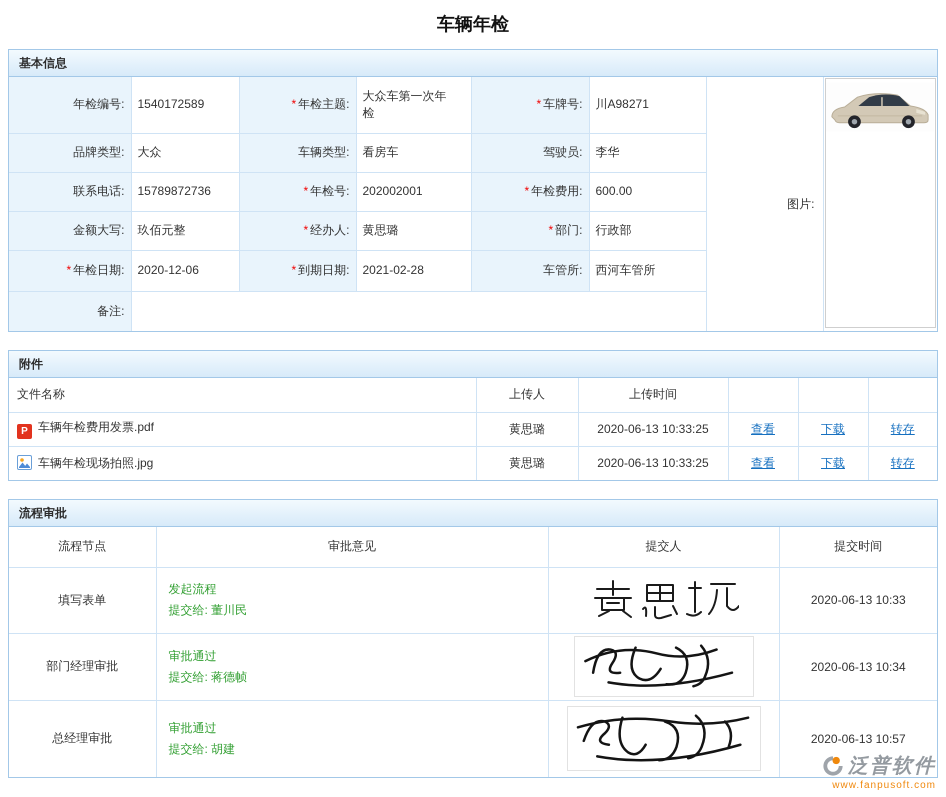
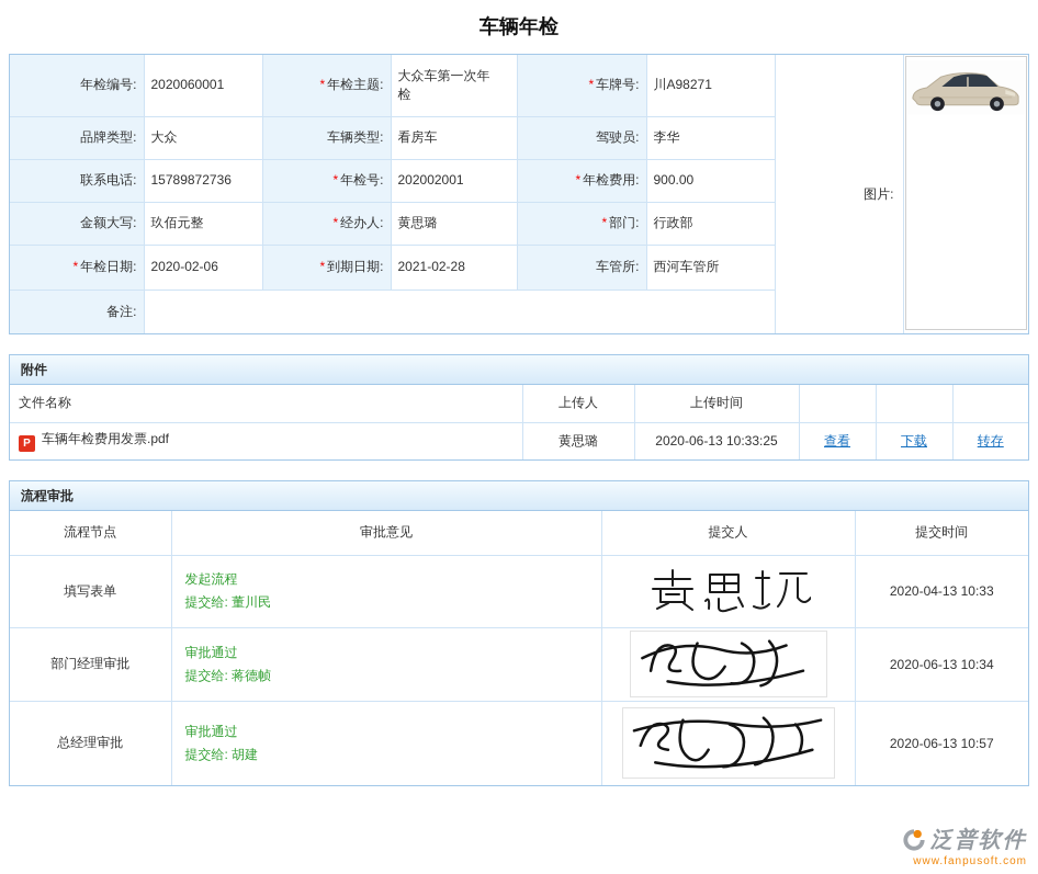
  车辆年检
- 基本信息
- 年检编号:	1540172589	* 年检主题:	大众车第一次年检	* 车牌号:	川A98271	图片:
+ 年检编号:	2020060001	* 年检主题:	大众车第一次年检	* 车牌号:	川A98271	图片:
  品牌类型:	大众	车辆类型:	看房车	驾驶员:	李华
- 联系电话:	15789872736	* 年检号:	202002001	* 年检费用:	600.00
+ 联系电话:	15789872736	* 年检号:	202002001	* 年检费用:	900.00
  金额大写:	玖佰元整	* 经办人:	黄思璐	* 部门:	行政部
- * 年检日期:	2020-12-06	* 到期日期:	2021-02-28	车管所:	西河车管所
+ * 年检日期:	2020-02-06	* 到期日期:	2021-02-28	车管所:	西河车管所
  备注:
  附件
  文件名称	上传人	上传时间
  P 车辆年检费用发票.pdf	黄思璐	2020-06-13 10:33:25	查看	下载	转存
- 车辆年检现场拍照.jpg	黄思璐	2020-06-13 10:33:25	查看	下载	转存
  流程审批
  流程节点	审批意见	提交人	提交时间
- 填写表单	发起流程 提交给: 董川民		2020-06-13 10:33
+ 填写表单	发起流程 提交给: 董川民		2020-04-13 10:33
  部门经理审批	审批通过 提交给: 蒋德帧		2020-06-13 10:34
  总经理审批	审批通过 提交给: 胡建		2020-06-13 10:57
  泛普软件
  www.fanpusoft.com
